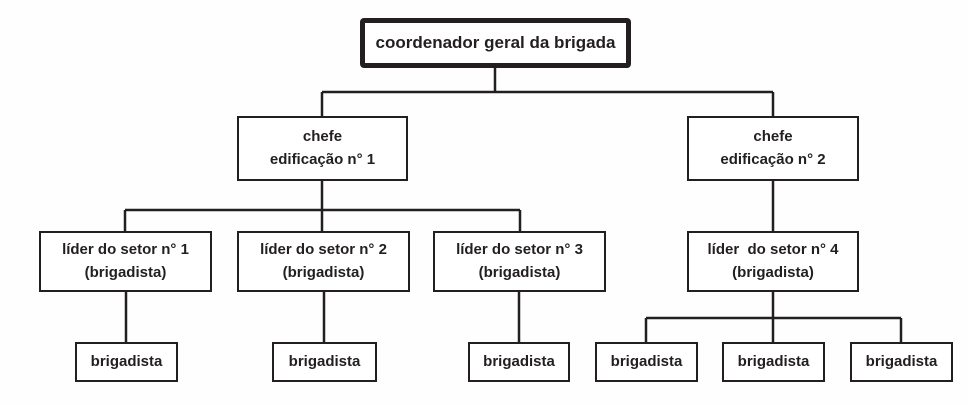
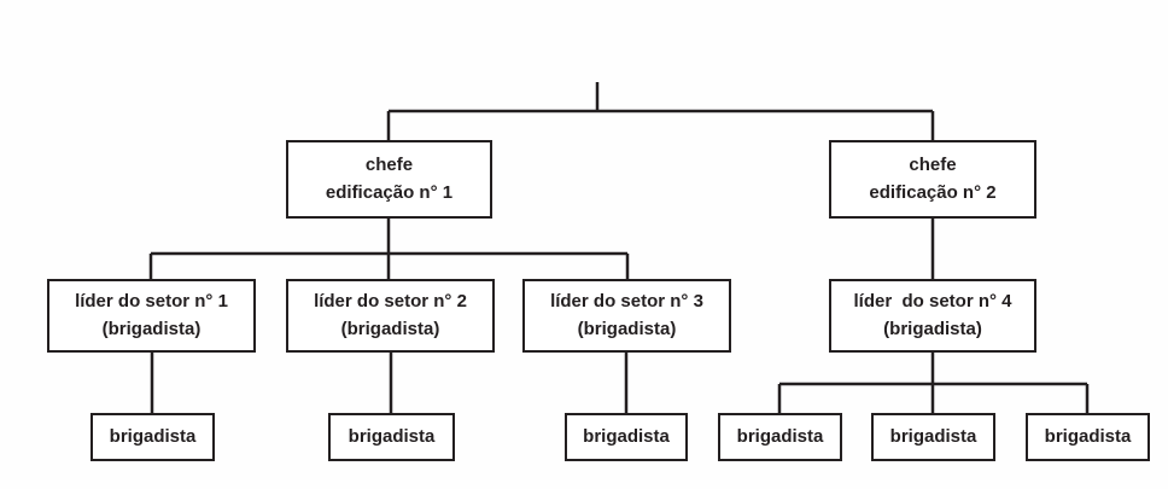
- coordenador geral da brigada
  chefe
  edificação n° 1
  chefe
  edificação n° 2
  líder do setor n° 1
  (brigadista)
  líder do setor n° 2
  (brigadista)
  líder do setor n° 3
  (brigadista)
  líder do setor n° 4
  (brigadista)
  brigadista
  brigadista
  brigadista
  brigadista
  brigadista
  brigadista
